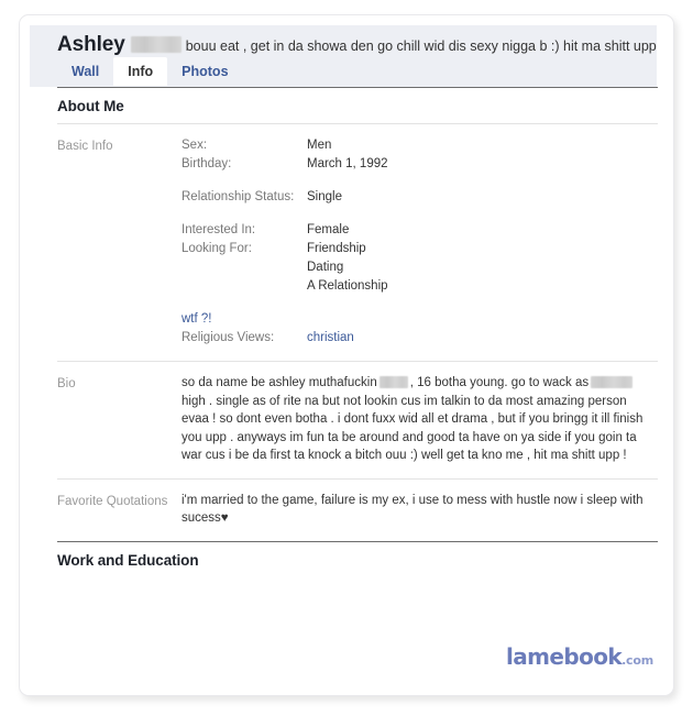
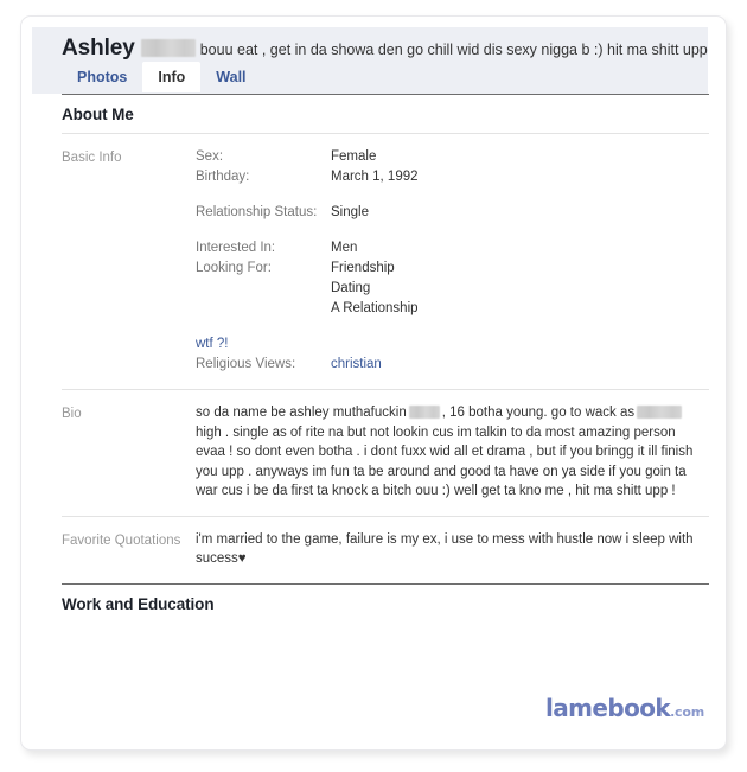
  Ashley bouu eat , get in da showa den go chill wid dis sexy nigga b :) hit ma shitt upp
- Wall
+ Photos
  Info
- Photos
+ Wall
  About Me
  Basic Info
  Sex:
- Men
+ Female
  Birthday:
  March 1, 1992
  Relationship Status:
  Single
  Interested In:
- Female
+ Men
  Looking For:
  Friendship
  Dating
  A Relationship
  wtf ?!
  Religious Views:
  christian
  Bio
  so da name be ashley muthafuckin , 16 botha young. go to wack ashigh . single as of rite na but not lookin cus im talkin to da most amazing person evaa ! so dont even botha . i dont fuxx wid all et drama , but if you bringg it ill finish you upp . anyways im fun ta be around and good ta have on ya side if you goin ta war cus i be da first ta knock a bitch ouu :) well get ta kno me , hit ma shitt upp !
  Favorite Quotations
  i'm married to the game, failure is my ex, i use to mess with hustle now i sleep with sucess♥
  Work and Education
  lamebook.com
